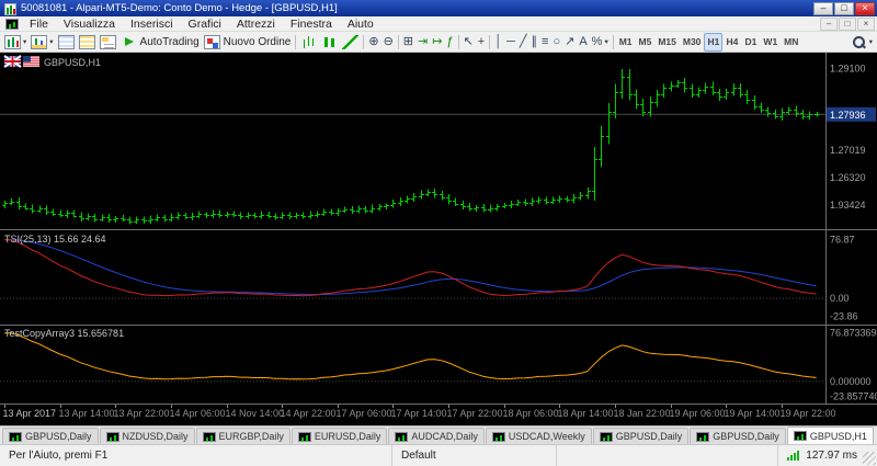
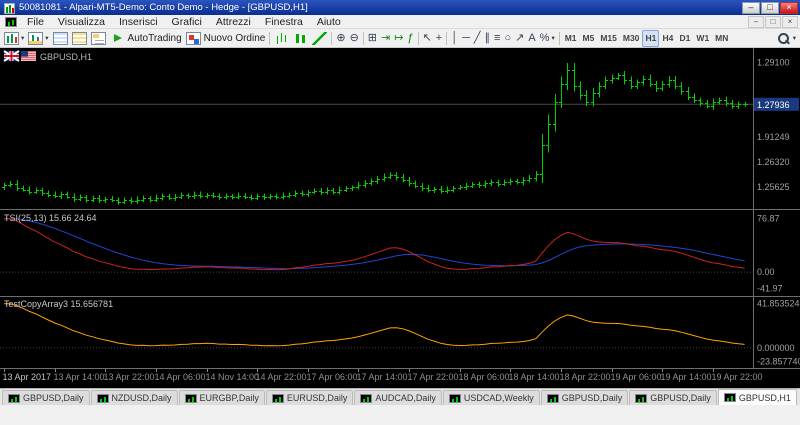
  50081081 - Alpari-MT5-Demo: Conto Demo - Hedge - [GBPUSD,H1]
  –
  □
  ×
  File
  Visualizza
  Inserisci
  Grafici
  Attrezzi
  Finestra
  Aiuto
  –
  □
  ×
  AutoTrading
  Nuovo Ordine
  ⊕
  ⊖
  ⊞
  ⇥
  ↦
  ƒ
  ↖
  +
  │
  ─
  ╱
  ∥
  ≡
  ○
  ↗
  A
  %
  M1
  M5
  M15
  M30
  H1
  H4
  D1
  W1
  MN
  GBPUSD,H1
  TSI(25,13) 15.66 24.64
  TestCopyArray3 15.656781
  1.29100
- 1.27019
+ 1.91249
  1.26320
- 1.93424
+ 1.25625
  76.87
  0.00
- -23.86
+ -41.97
- 76.873369
+ 41.853524
  0.000000
  -23.85774
  1.27936
  13 Apr 2017
  13 Apr 14:00
  13 Apr 22:00
  14 Apr 06:00
  14 Nov 14:00
  14 Apr 22:00
  17 Apr 06:00
  17 Apr 14:00
  17 Apr 22:00
  18 Apr 06:00
  18 Apr 14:00
- 18 Jan 22:00
+ 18 Apr 22:00
  19 Apr 06:00
  19 Apr 14:00
  19 Apr 22:00
  GBPUSD,Daily
  NZDUSD,Daily
  EURGBP,Daily
  EURUSD,Daily
  AUDCAD,Daily
  USDCAD,Weekly
  GBPUSD,Daily
  GBPUSD,Daily
  GBPUSD,H1
- Per l'Aiuto, premi F1
- Default
- 127.97 ms
